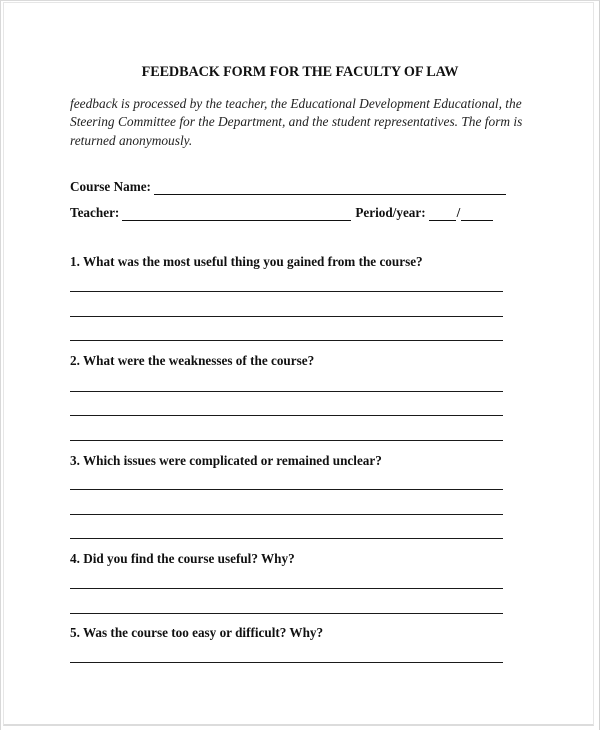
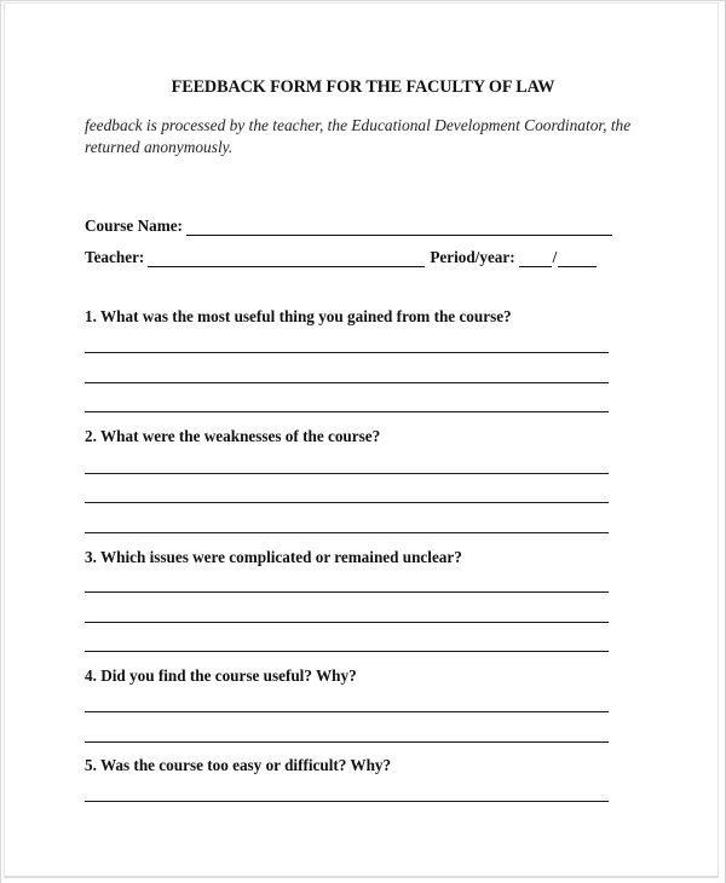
  FEEDBACK FORM FOR THE FACULTY OF LAW
- feedback is processed by the teacher, the Educational Development Educational, the
+ feedback is processed by the teacher, the Educational Development Coordinator, the
- Steering Committee for the Department, and the student representatives. The form is
  returned anonymously.
  Course Name:
  Teacher:
  Period/year:
  /
  1. What was the most useful thing you gained from the course?
  2. What were the weaknesses of the course?
  3. Which issues were complicated or remained unclear?
  4. Did you find the course useful? Why?
  5. Was the course too easy or difficult? Why?
